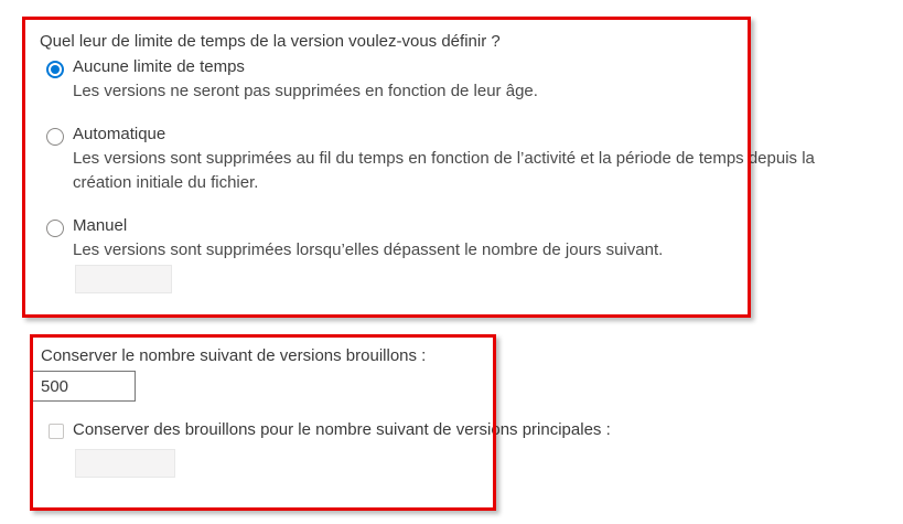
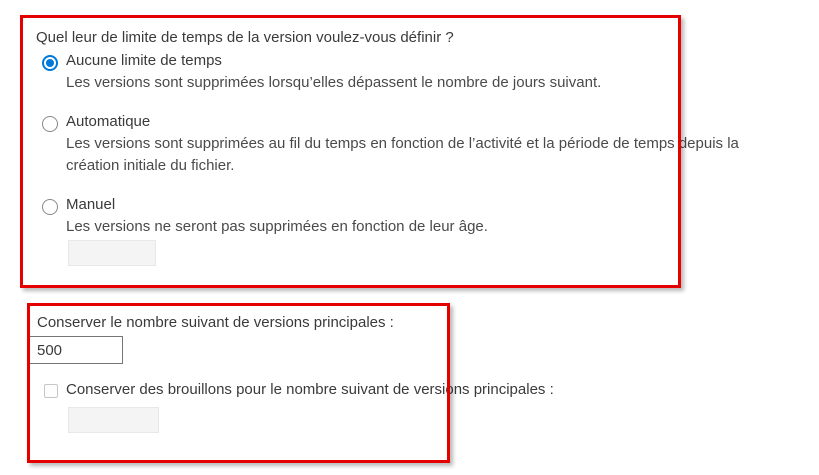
  Quel leur de limite de temps de la version voulez-vous définir ?
  Aucune limite de temps
- Les versions ne seront pas supprimées en fonction de leur âge.
+ Les versions sont supprimées lorsqu’elles dépassent le nombre de jours suivant.
  Automatique
  Les versions sont supprimées au fil du temps en fonction de l’activité et la période de temps depuis la
  création initiale du fichier.
  Manuel
- Les versions sont supprimées lorsqu’elles dépassent le nombre de jours suivant.
+ Les versions ne seront pas supprimées en fonction de leur âge.
- Conserver le nombre suivant de versions brouillons :
+ Conserver le nombre suivant de versions principales :
  500
  Conserver des brouillons pour le nombre suivant de versions principales :
